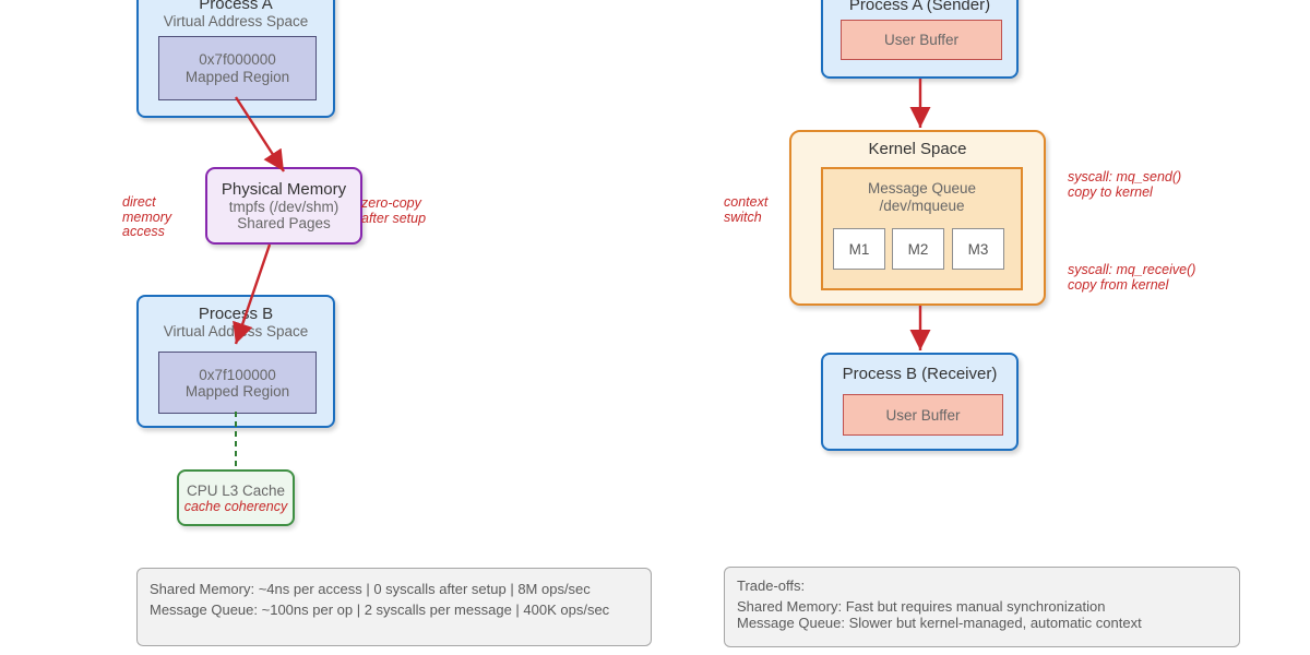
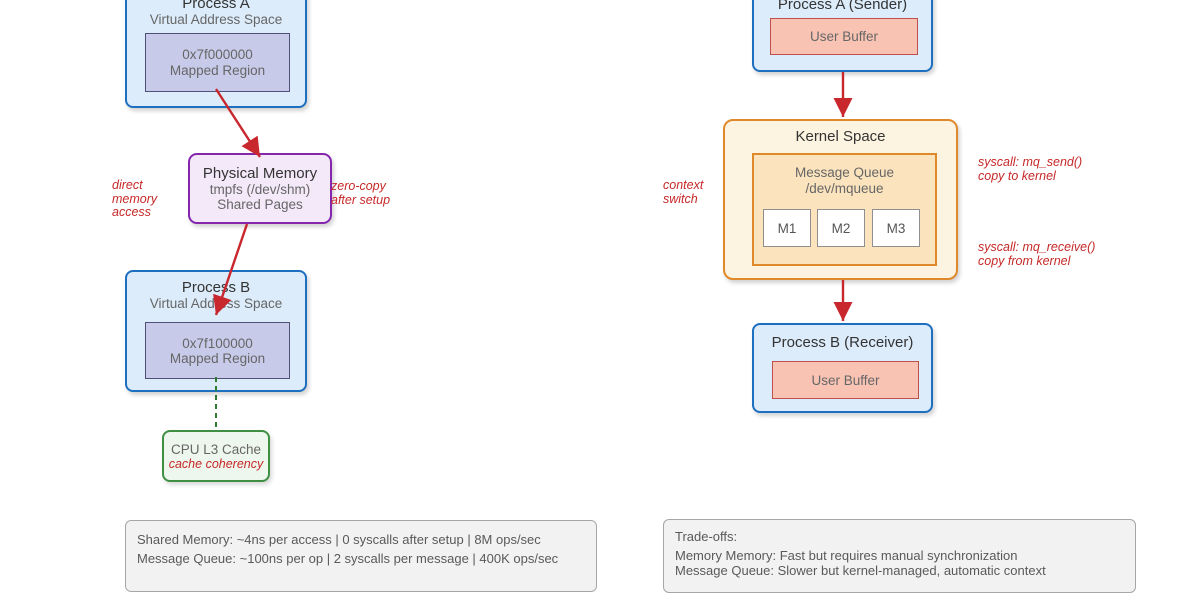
  Process A
  Virtual Address Space
  0x7f000000
  Mapped Region
  Physical Memory
  tmpfs (/dev/shm)
  Shared Pages
  direct
  memory
  access
  zero-copy
  after setup
  Proces B
  Virtual Address Space
  0x7f100000
  Mapped Region
  CPU L3 Cache
  cache coherency
  Shared Memory: ~4ns per access | 0 syscalls after setup | 8M ops/sec
  Message Queue: ~100ns per op | 2 syscalls per message | 400K ops/sec
  Process A (Sender)
  User Buffer
  Kernel Space
  Message Queue
  /dev/mqueue
  M1
  M2
  M3
  context
  switch
  syscall: mq_send()
  copy to kernel
  syscall: mq_receive()
  copy from kernel
  Process B (Receiver)
  User Buffer
  Trade-offs:
- Shared Memory: Fast but requires manual synchronization
+ Memory Memory: Fast but requires manual synchronization
  Message Queue: Slower but kernel-managed, automatic context
